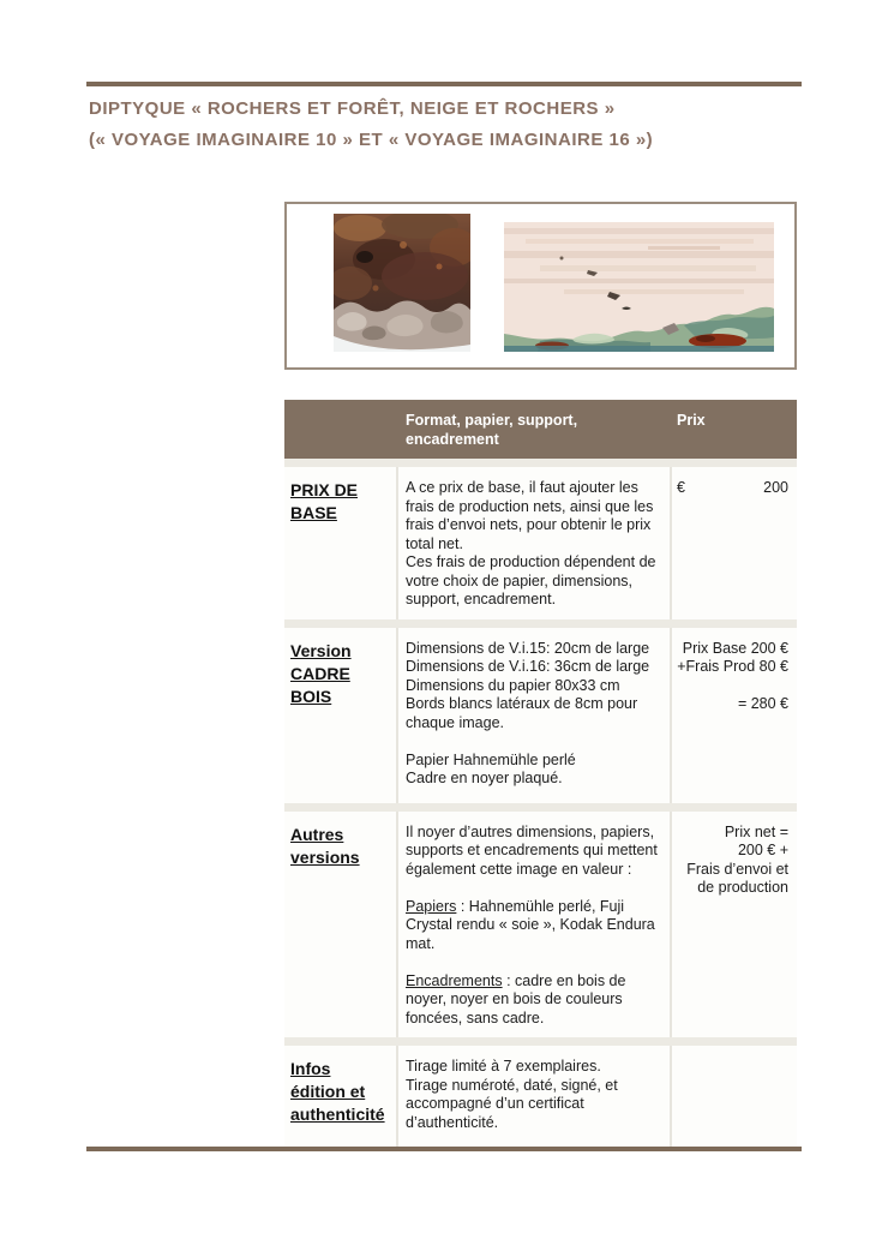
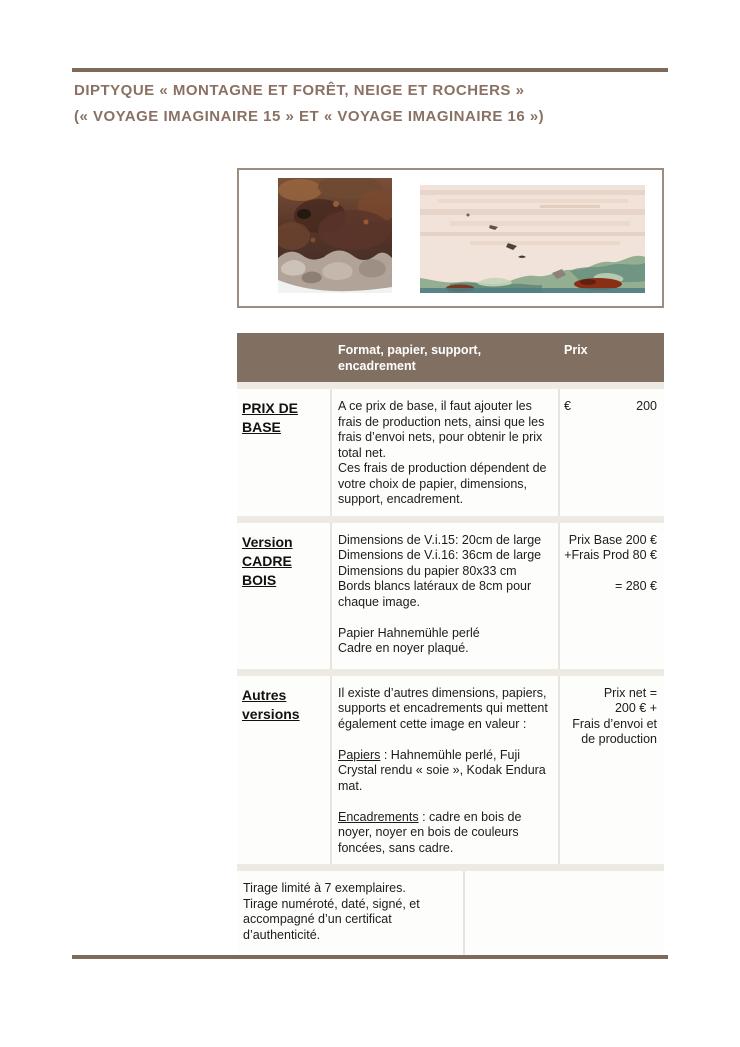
- DIPTYQUE « ROCHERS ET FORÊT, NEIGE ET ROCHERS »
+ DIPTYQUE « MONTAGNE ET FORÊT, NEIGE ET ROCHERS »
- (« VOYAGE IMAGINAIRE 10 » ET « VOYAGE IMAGINAIRE 16 »)
+ (« VOYAGE IMAGINAIRE 15 » ET « VOYAGE IMAGINAIRE 16 »)
  Format, papier, support, encadrement
  Prix
  PRIX DE BASE
  A ce prix de base, il faut ajouter les frais de production nets, ainsi que les frais d’envoi nets, pour obtenir le prix total net.
  Ces frais de production dépendent de votre choix de papier, dimensions, support, encadrement.
  €
  200
  Version
  CADRE
  BOIS
  Dimensions de V.i.15: 20cm de large
  Dimensions de V.i.16: 36cm de large
  Dimensions du papier 80x33 cm
  Bords blancs latéraux de 8cm pour chaque image.
  Papier Hahnemühle perlé
  Cadre en noyer plaqué.
  Prix Base 200 €
  +Frais Prod 80 €
  = 280 €
  Autres
  versions
- Il noyer d’autres dimensions, papiers, supports et encadrements qui mettent également cette image en valeur :
+ Il existe d’autres dimensions, papiers, supports et encadrements qui mettent également cette image en valeur :
  Papiers : Hahnemühle perlé, Fuji Crystal rendu « soie », Kodak Endura mat.
  Encadrements : cadre en bois de noyer, noyer en bois de couleurs foncées, sans cadre.
  Prix net =
  200 € +
  Frais d’envoi et
  de production
- Infos
- édition et
- authenticité
  Tirage limité à 7 exemplaires.
  Tirage numéroté, daté, signé, et accompagné d’un certificat d’authenticité.
